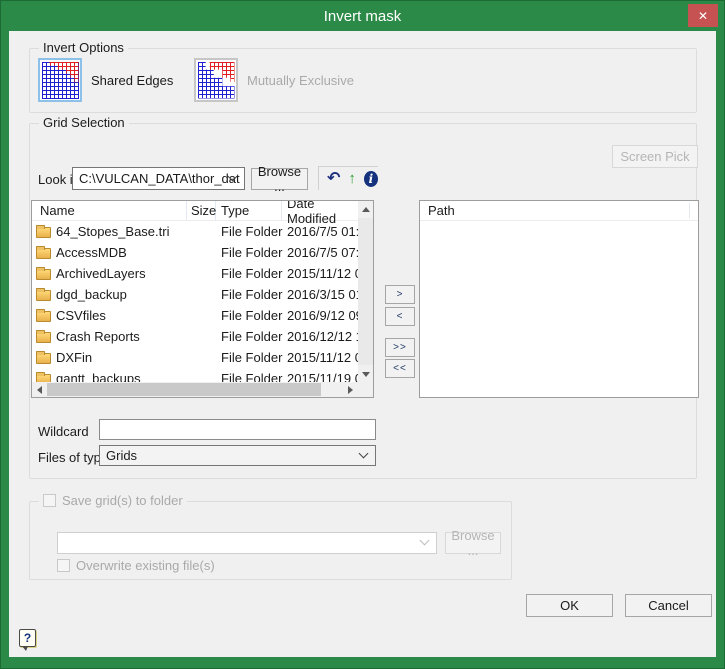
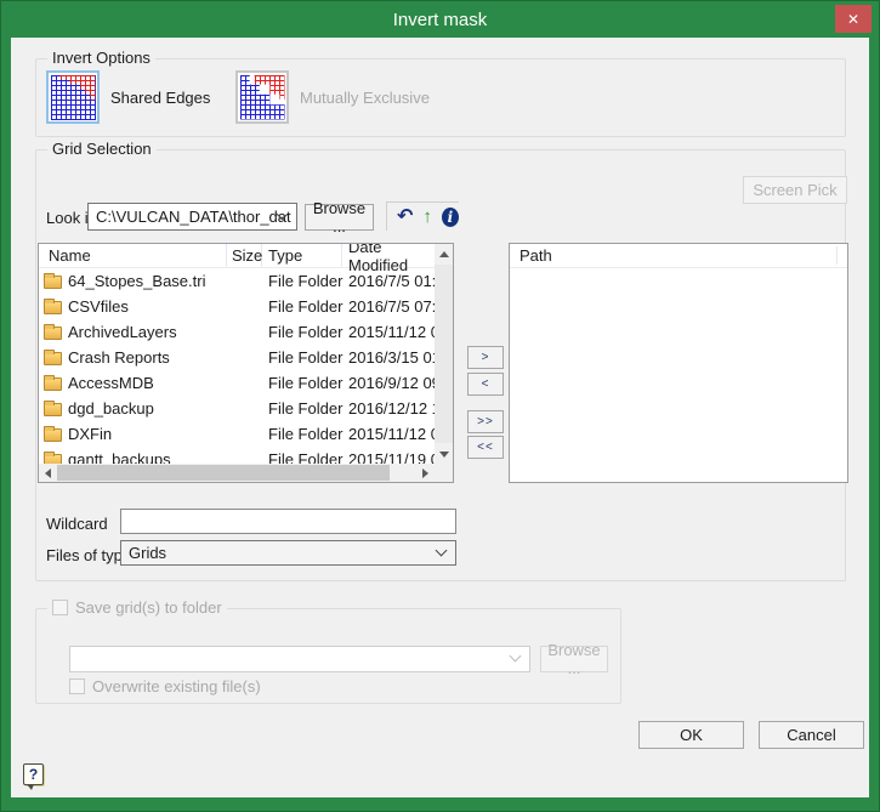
  Invert mask
  ✕
  Invert Options
  Shared Edges
  Mutually Exclusive
  Grid Selection
  Screen Pick
  C:\VULCAN_DATA\thor_dat
  Browse ...
  ↶
  ↑
  Name
  Size
  Type
  Date Modified
  64_Stopes_Base.tri
  File Folder
  2016/7/5 01
- AccessMDB
+ CSVfiles
  File Folder
  2016/7/5 07
  ArchivedLayers
  File Folder
  2015/11/12
- dgd_backup
+ Crash Reports
  File Folder
  2016/3/15 0
- CSVfiles
+ AccessMDB
  File Folder
  2016/9/12 0
- Crash Reports
+ dgd_backup
  File Folder
  2016/12/12
  DXFin
  File Folder
  2015/11/12
  gantt_backups
  File Folder
  2015/11/19
  >
  <
  >>
  <<
  Path
  Wildcard
  Files of typ
  Grids
  Save grid(s) to folder
  Browse ...
  Overwrite existing file(s)
  OK
  Cancel
  ?
